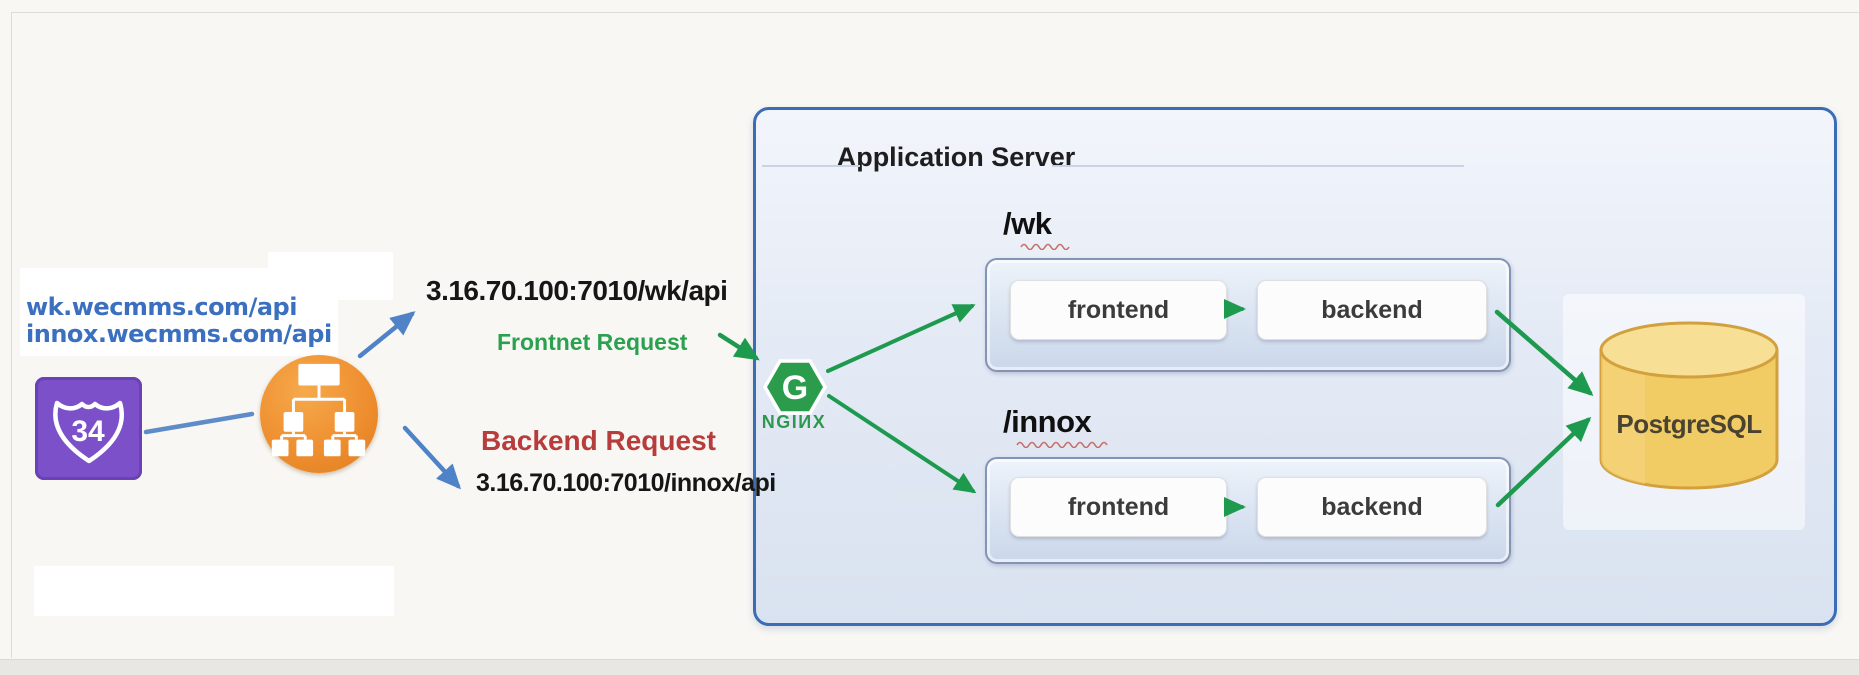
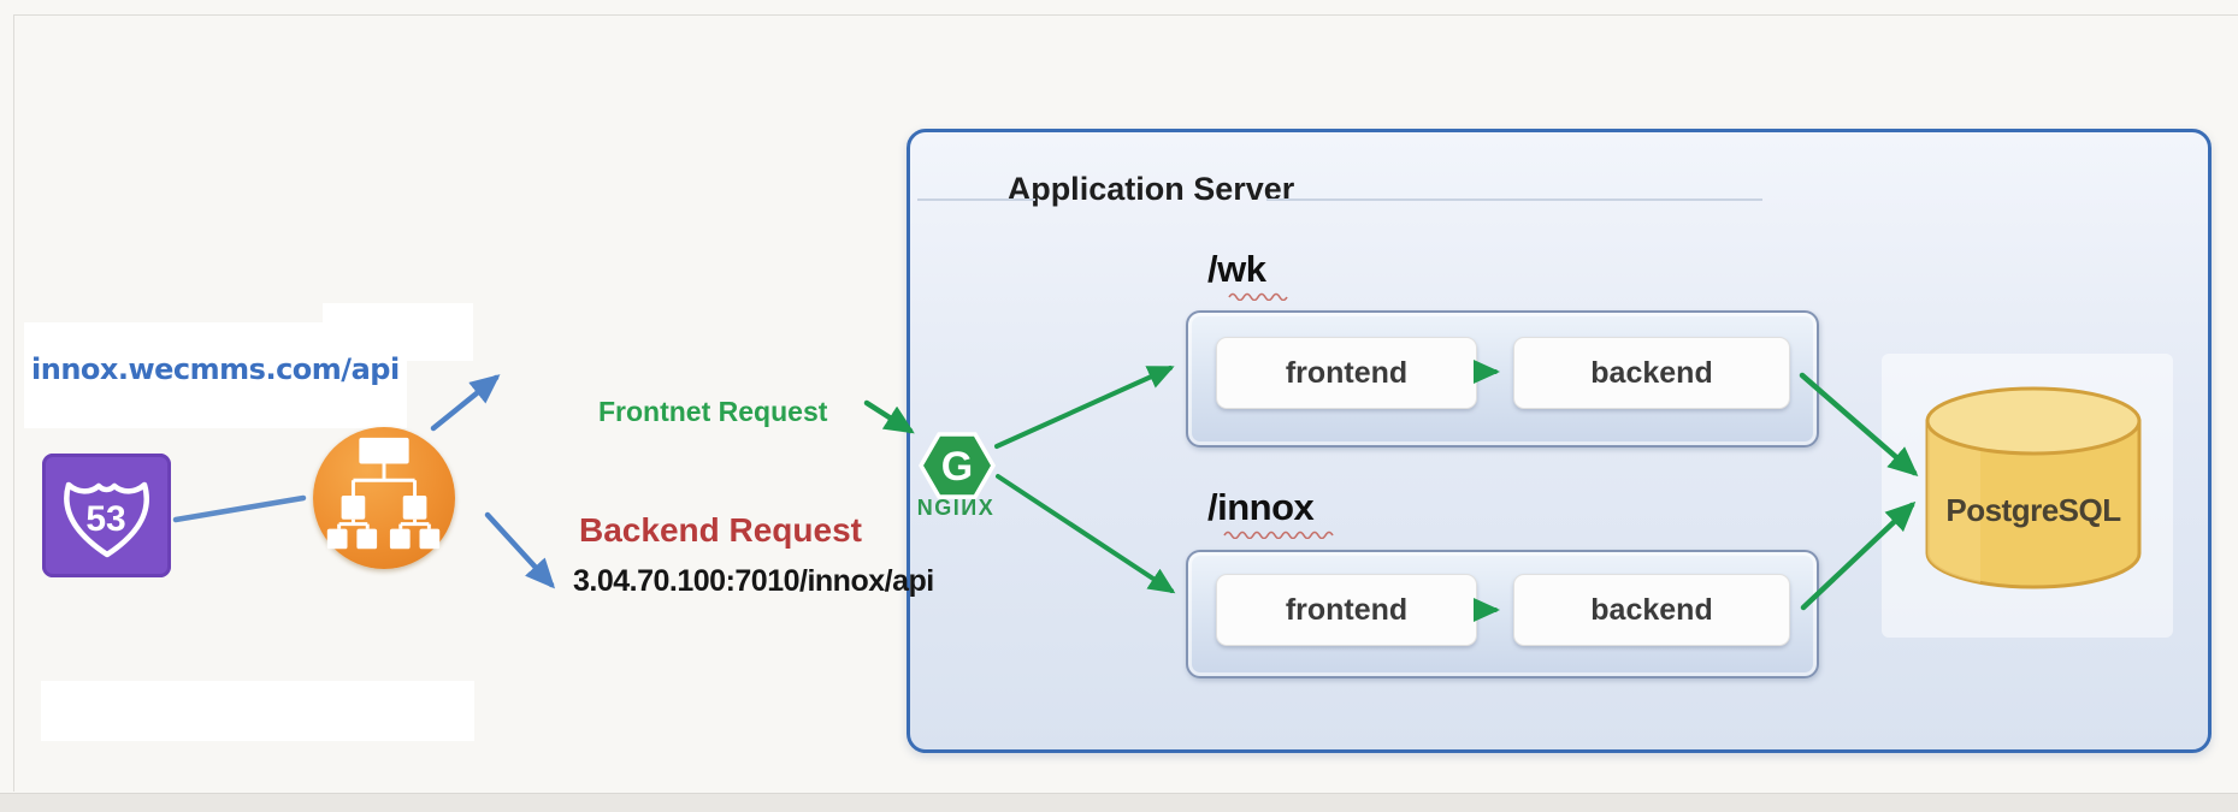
  Application Server
  /wk
  frontend
  backend
  /innox
  frontend
  backend
  PostgreSQL
- 34
+ 53
  G
  NGIИX
- wk.wecmms.com/api
  innox.wecmms.com/api
- 3.16.70.100:7010/wk/api
  Frontnet Request
  Backend Request
- 3.16.70.100:7010/innox/api
+ 3.04.70.100:7010/innox/api
